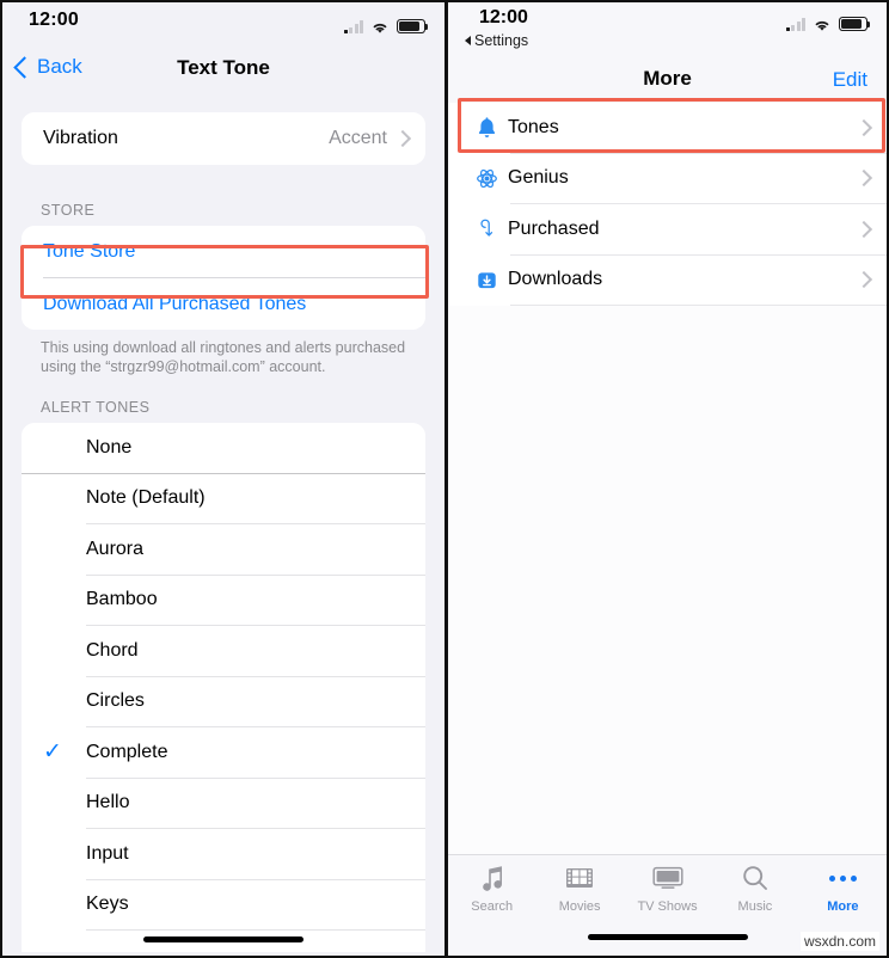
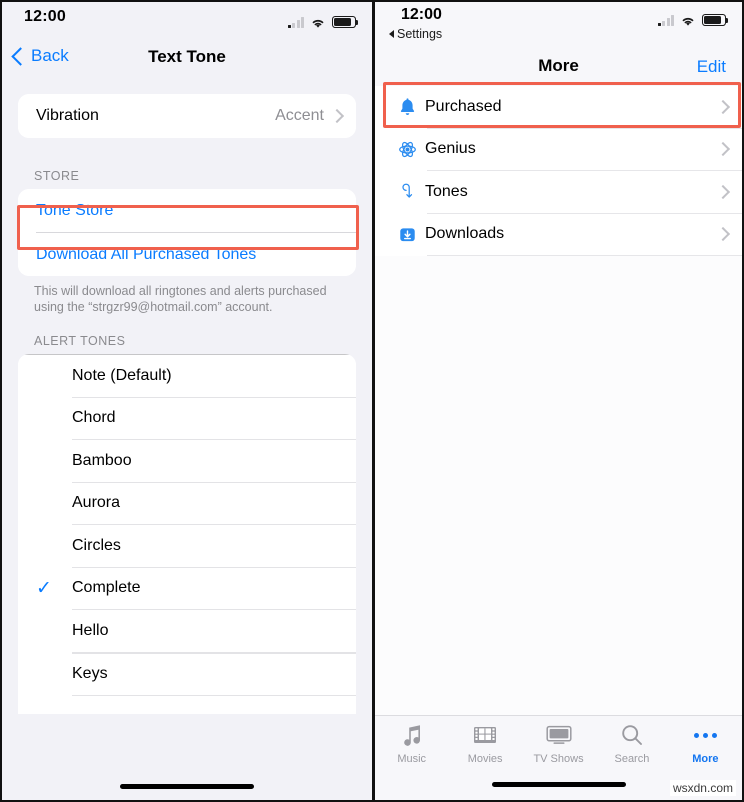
  12:00
  Back
  Text Tone
  Vibration
  Accent
  STORE
  Tone Store
  Download All Purchased Tones
- This using download all ringtones and alerts purchased using the “strgzr99@hotmail.com” account.
+ This will download all ringtones and alerts purchased using the “strgzr99@hotmail.com” account.
  ALERT TONES
- None
  Note (Default)
- Aurora
+ Chord
  Bamboo
- Chord
+ Aurora
  Circles
  ✓
  Complete
  Hello
- Input
  Keys
  12:00
  Settings
  More
  Edit
- Tones
+ Purchased
  Genius
- Purchased
+ Tones
  Downloads
- Search
+ Music
  Movies
  TV Shows
- Music
+ Search
  More
  wsxdn.com
